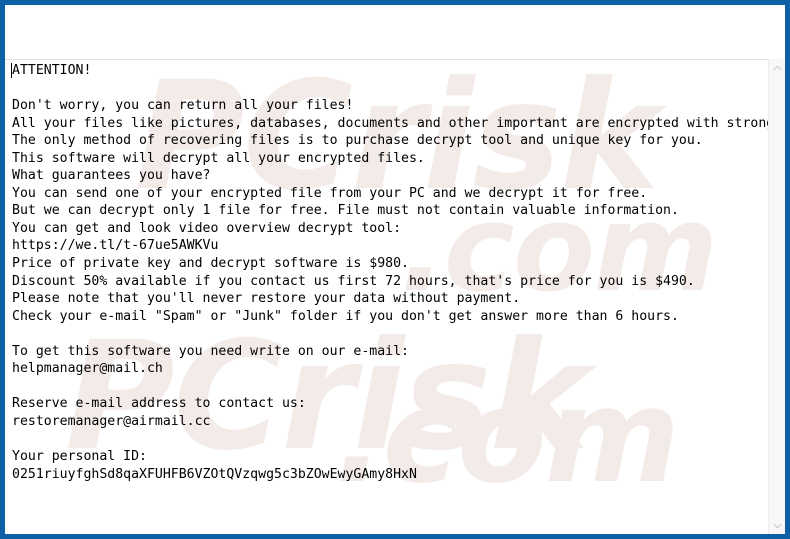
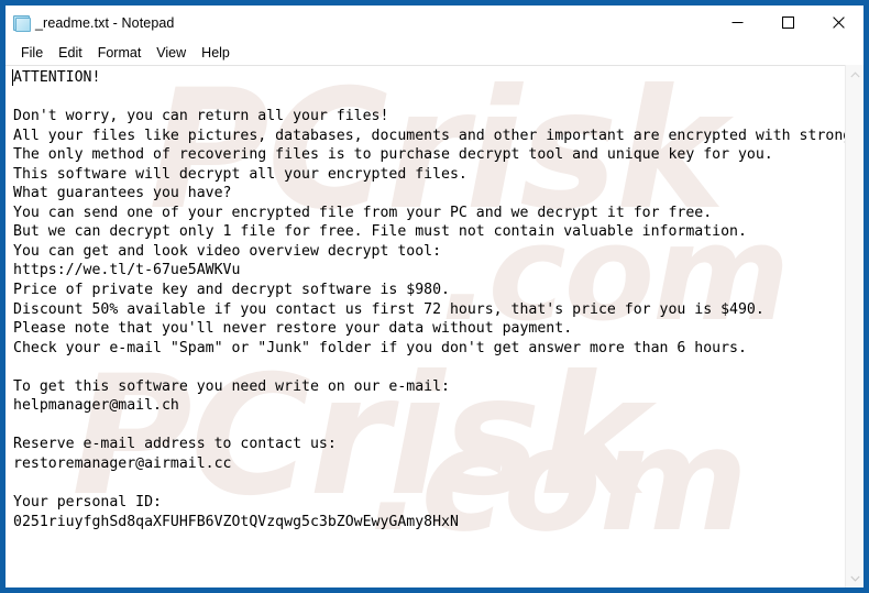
+ _readme.txt - Notepad
+ File
+ Edit
+ Format
+ View
+ Help
  PCrisk
  .com
  PCrisk
  .com
  ATTENTION!
  Don't worry, you can return all your files!
  All your files like pictures, databases, documents and other important are encrypted with stron
  The only method of recovering files is to purchase decrypt tool and unique key for you.
  This software will decrypt all your encrypted files.
  What guarantees you have?
  You can send one of your encrypted file from your PC and we decrypt it for free.
  But we can decrypt only 1 file for free. File must not contain valuable information.
  You can get and look video overview decrypt tool:
  https://we.tl/t-67ue5AWKVu
  Price of private key and decrypt software is $980.
  Discount 50% available if you contact us first 72 hours, that's price for you is $490.
  Please note that you'll never restore your data without payment.
  Check your e-mail "Spam" or "Junk" folder if you don't get answer more than 6 hours.
  To get this software you need write on our e-mail:
  helpmanager@mail.ch
  Reserve e-mail address to contact us:
  restoremanager@airmail.cc
  Your personal ID:
  0251riuyfghSd8qaXFUHFB6VZOtQVzqwg5c3bZOwEwyGAmy8HxN
